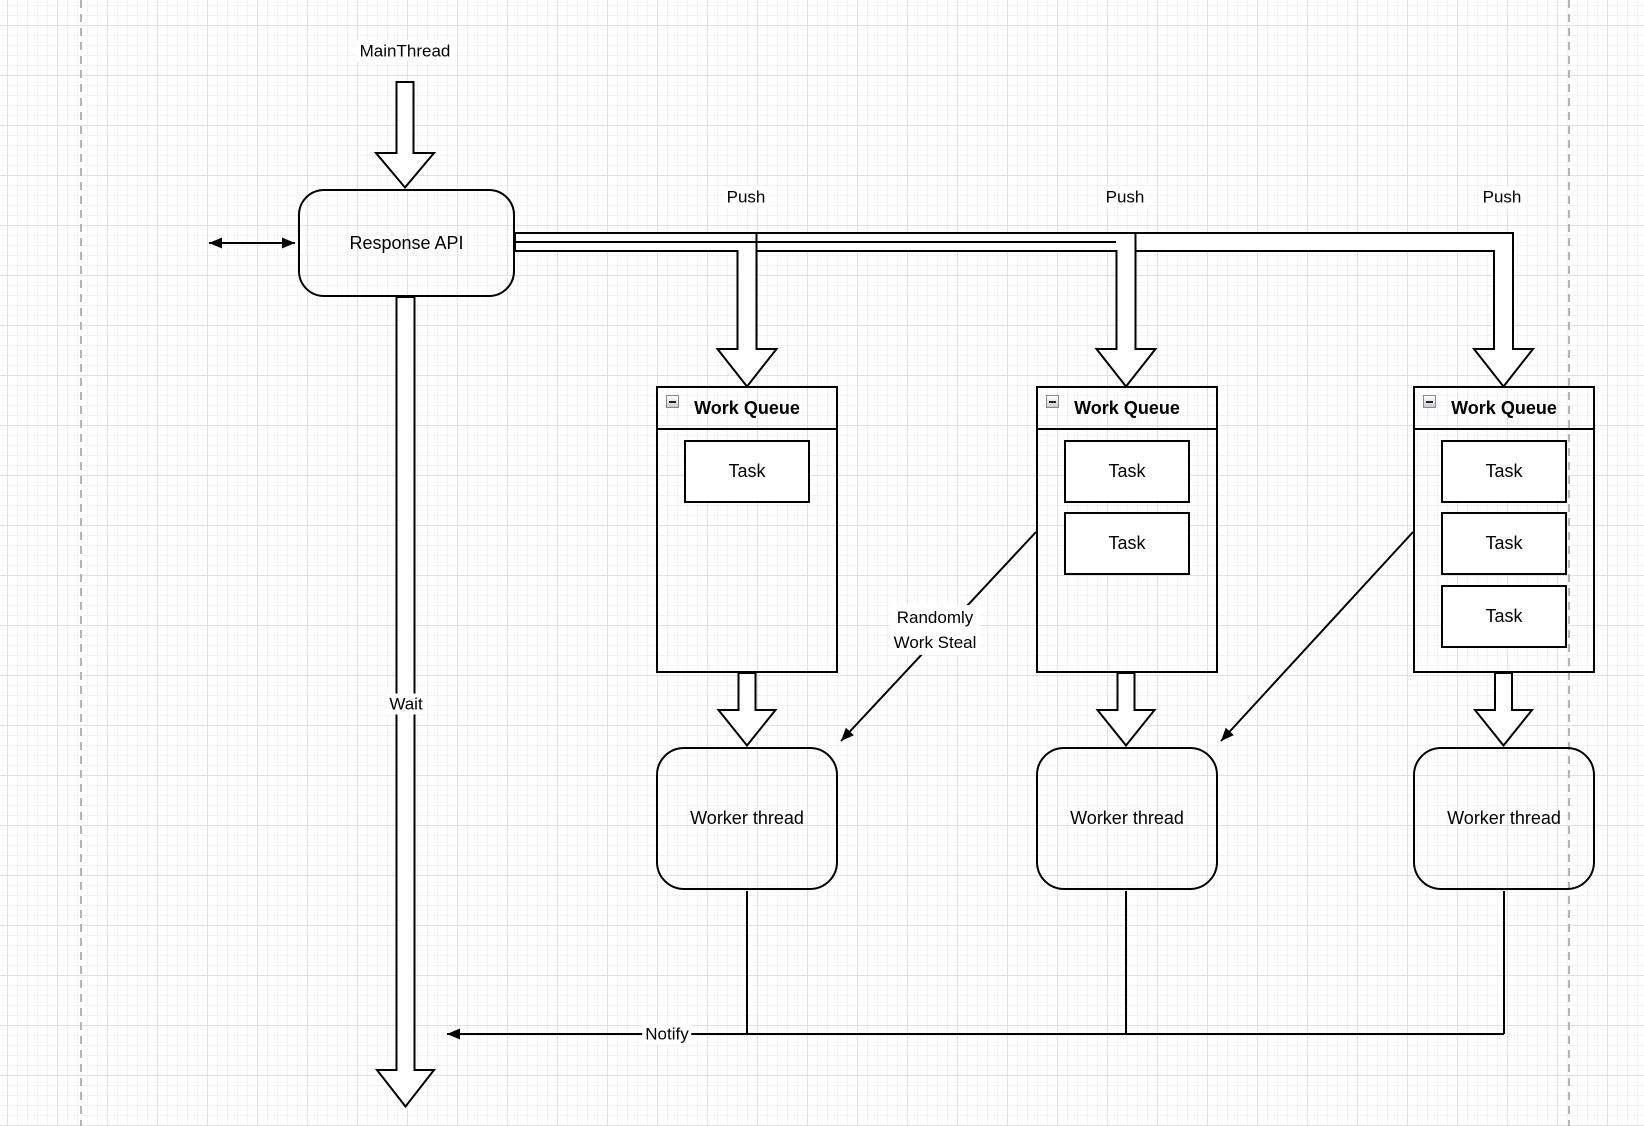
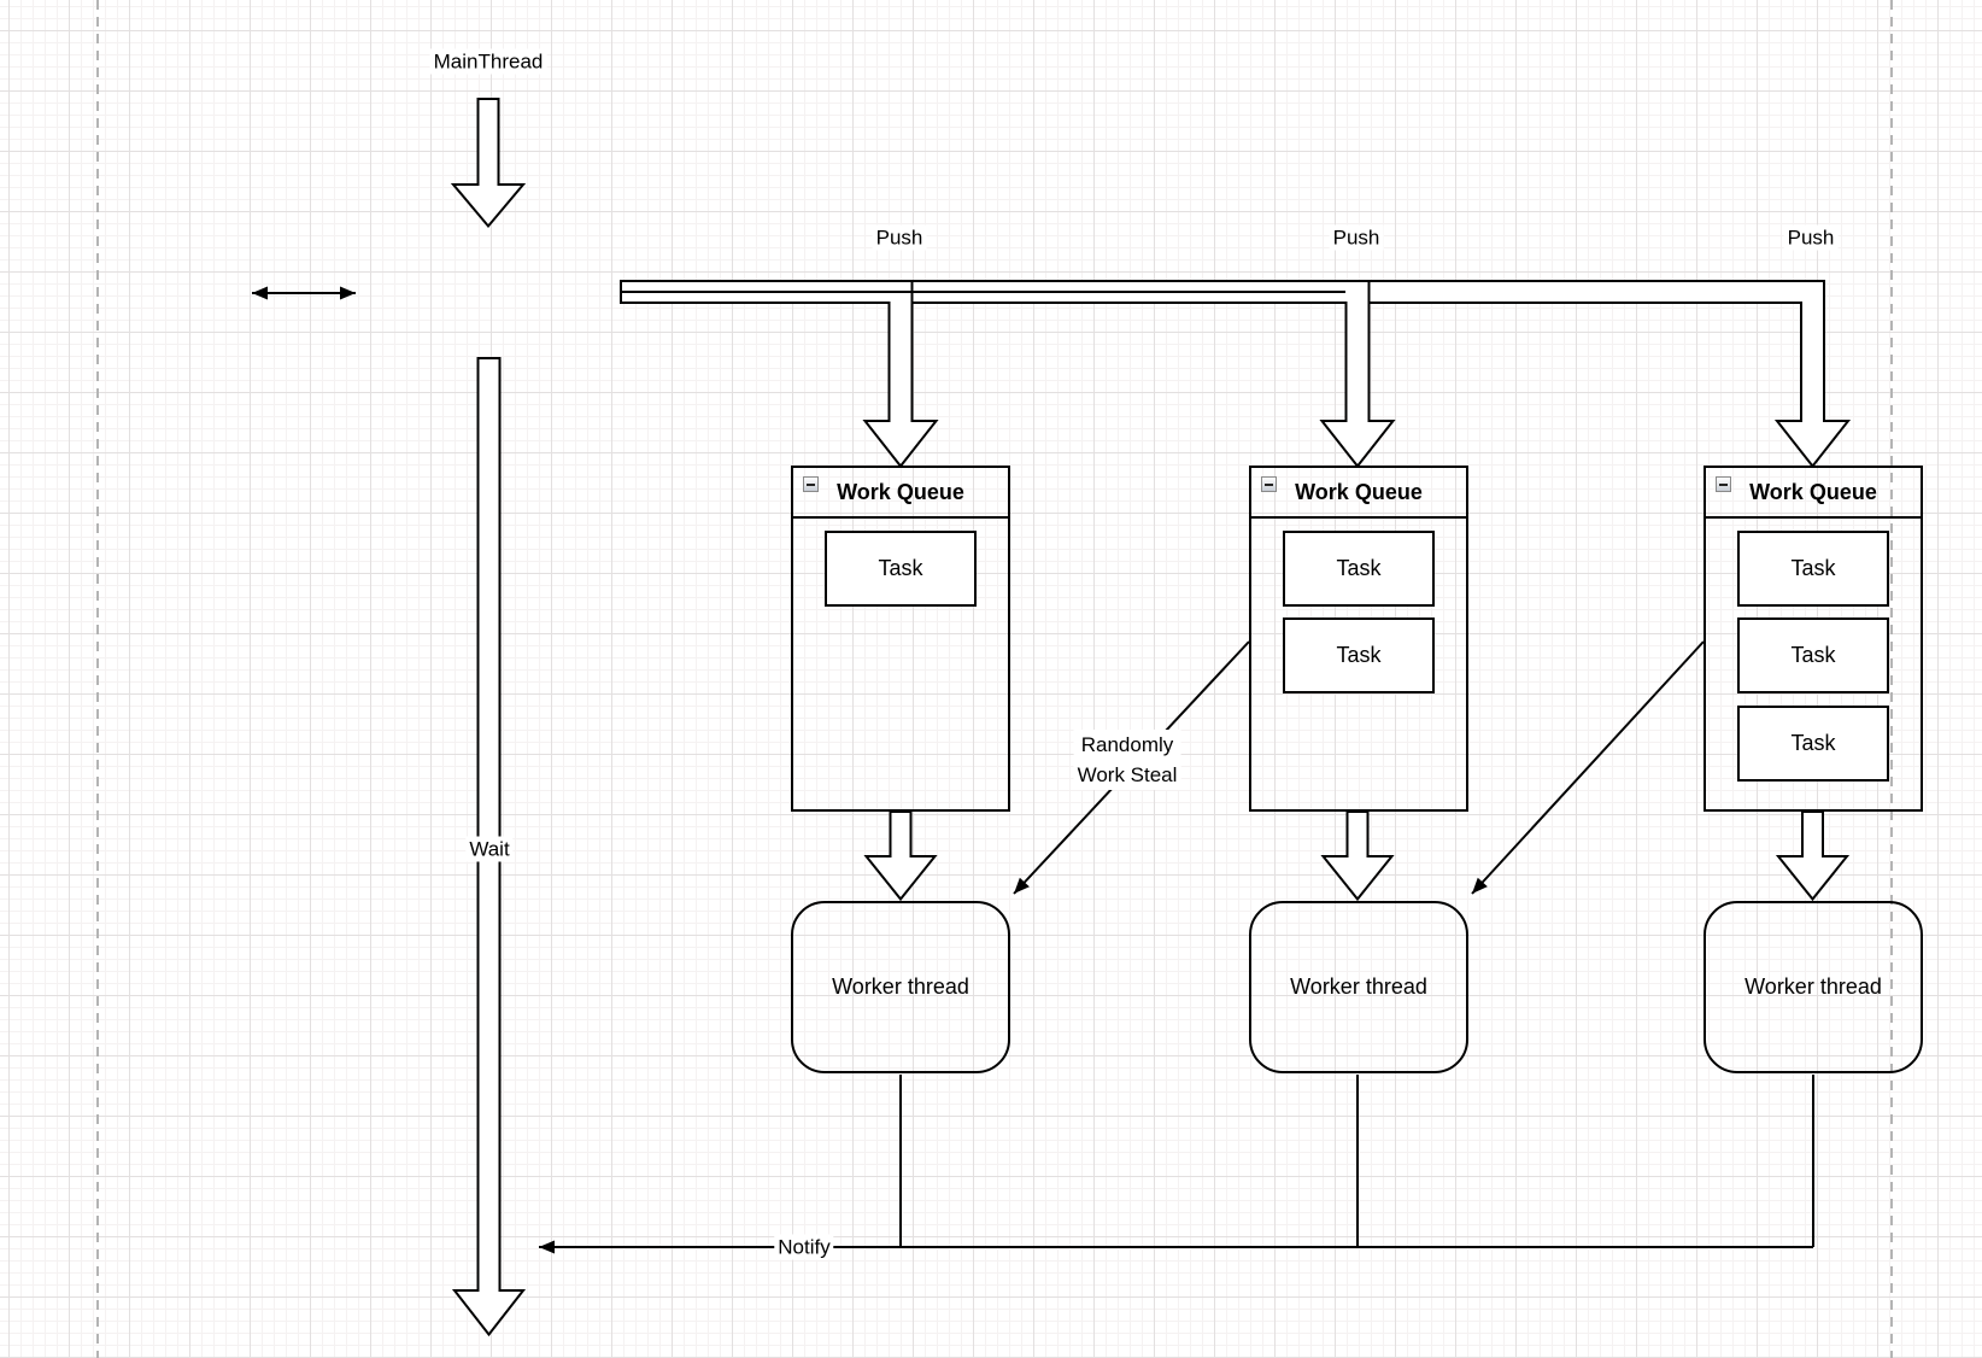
- Response API
  Work Queue
  Task
  Work Queue
  Task
  Task
  Work Queue
  Task
  Task
  Task
  Worker thread
  Worker thread
  Worker thread
  MainThread
  Push
  Push
  Push
  Wait
  Randomly
  Work Steal
  Notify
